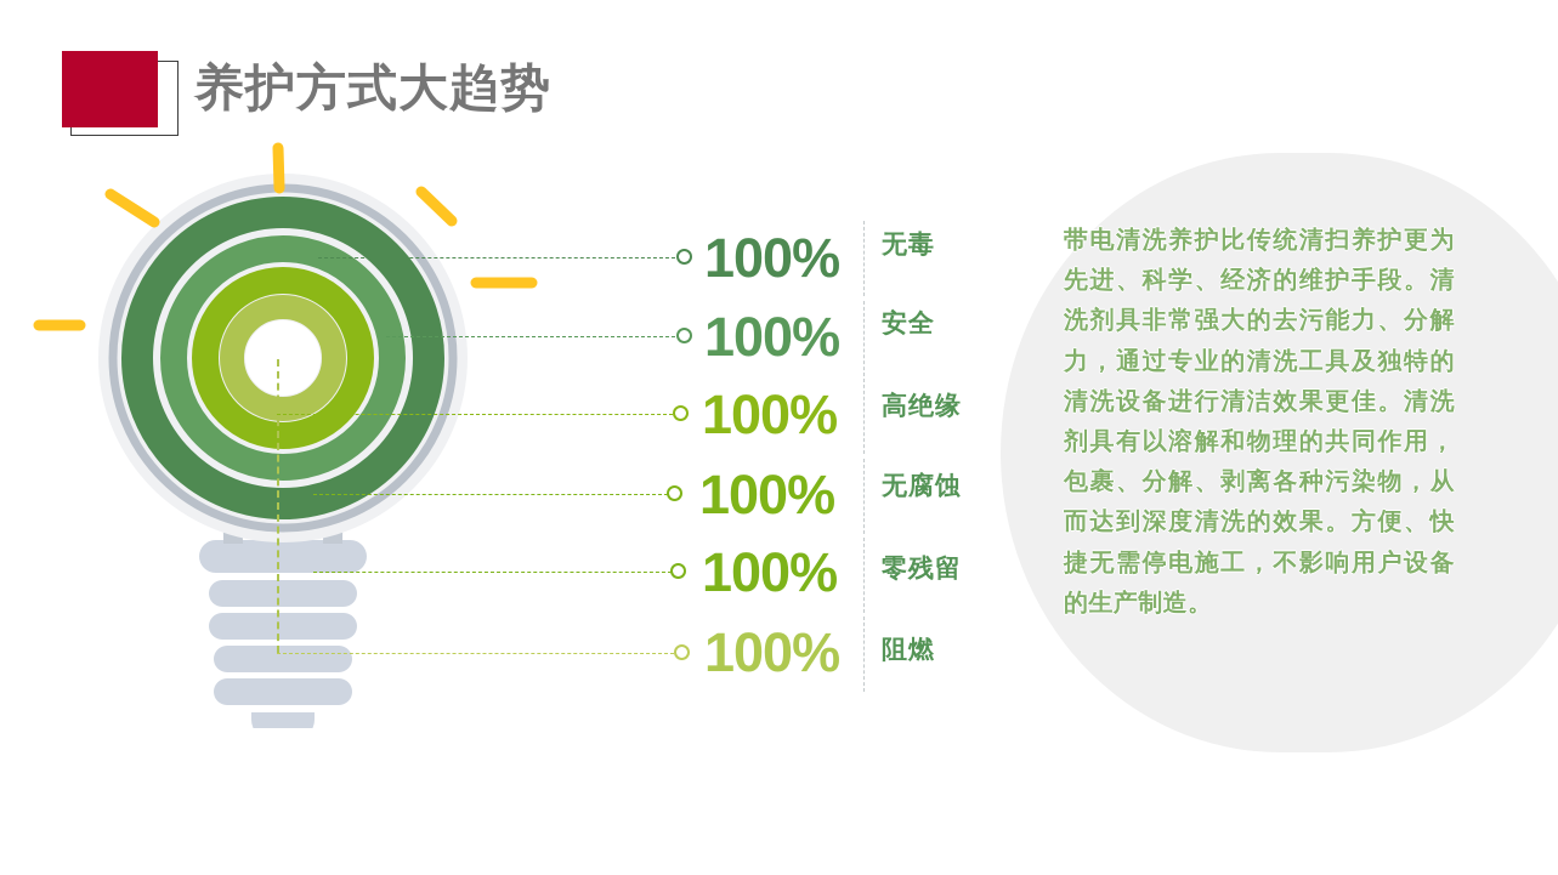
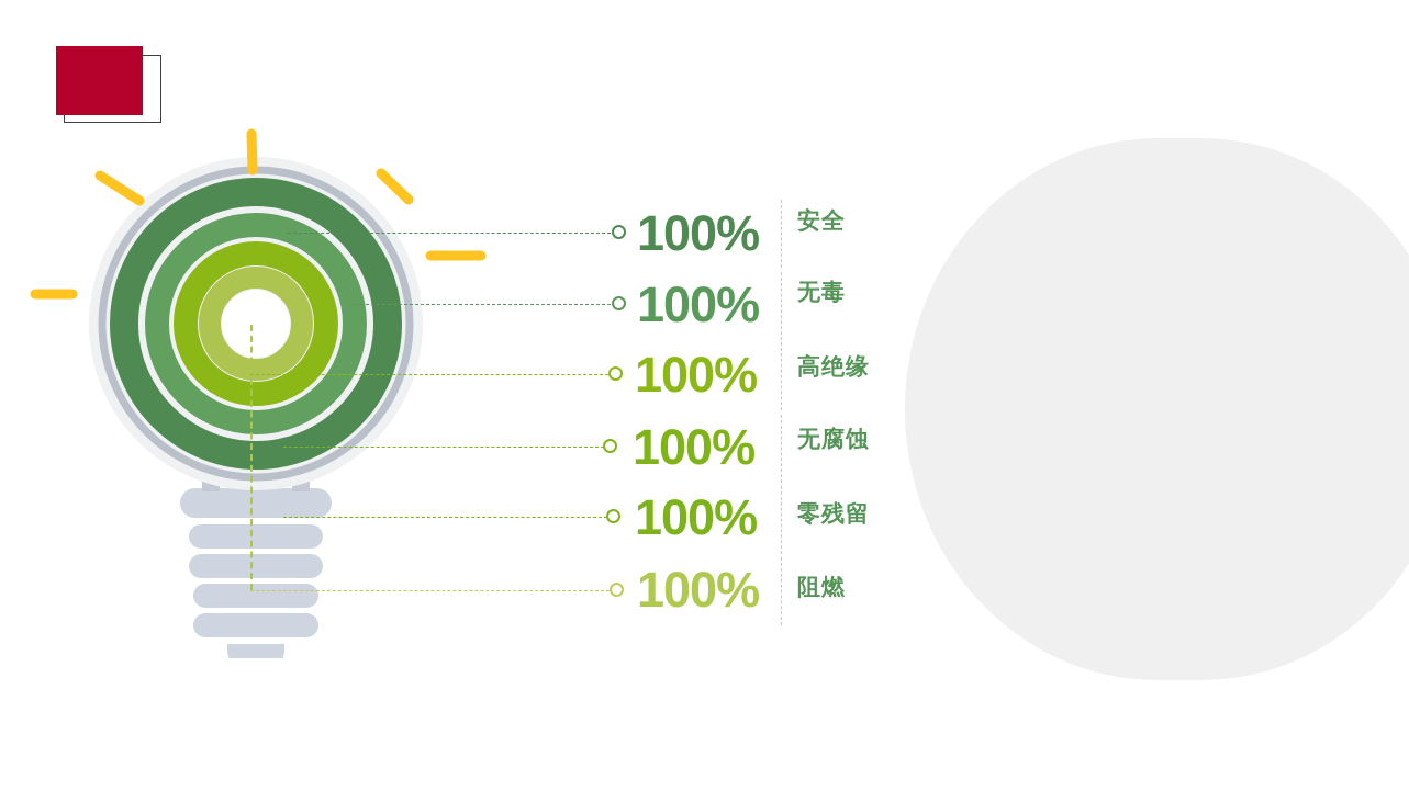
- 养护方式大趋势
- 带电清洗养护比传统清扫养护更为先进、科学、经济的维护手段。清洗剂具非常强大的去污能力、分解力，通过专业的清洗工具及独特的清洗设备进行清洁效果更佳。清洗剂具有以溶解和物理的共同作用，包裹、分解、剥离各种污染物，从而达到深度清洗的效果。方便、快捷无需停电施工，不影响用户设备的生产制造。
  100%
- 无毒
+ 安全
  100%
- 安全
+ 无毒
  100%
  高绝缘
  100%
  无腐蚀
  100%
  零残留
  100%
  阻燃
